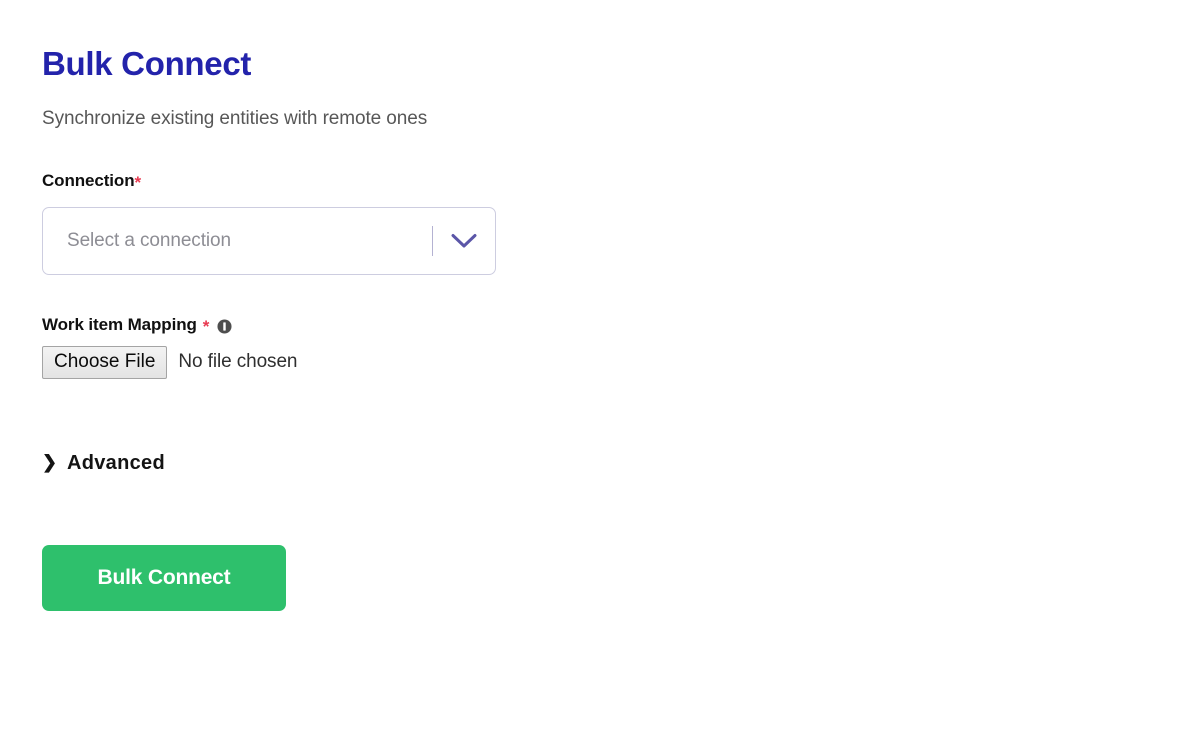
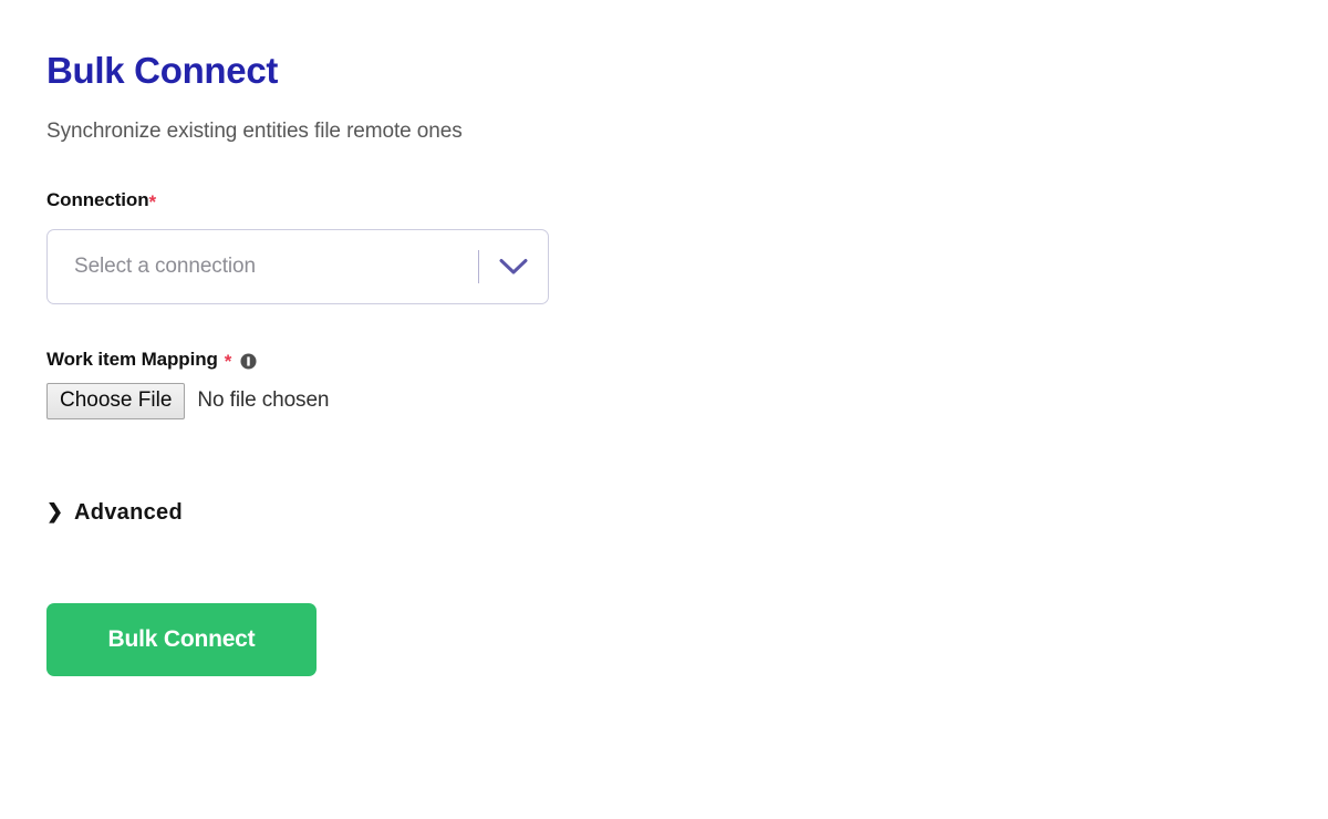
  Bulk Connect
- Synchronize existing entities with remote ones
+ Synchronize existing entities file remote ones
  Connection
  *
  Select a connection
  Work item Mapping
  *
  Choose File
  No file chosen
  ❯
  Advanced
  Bulk Connect
